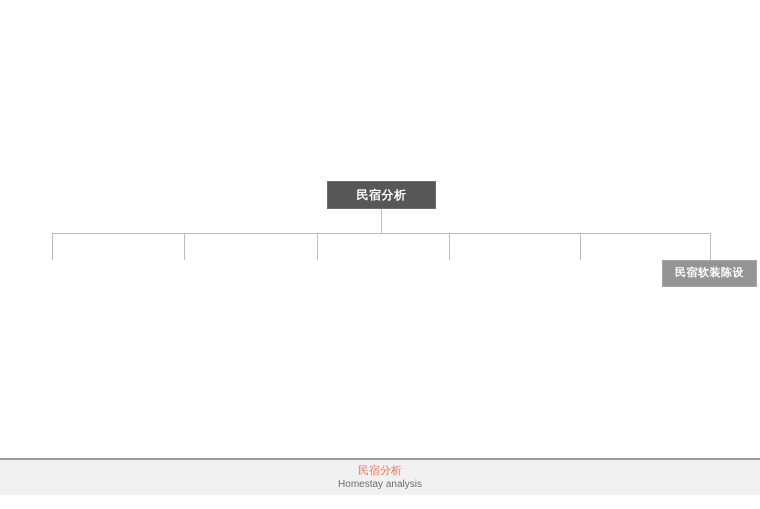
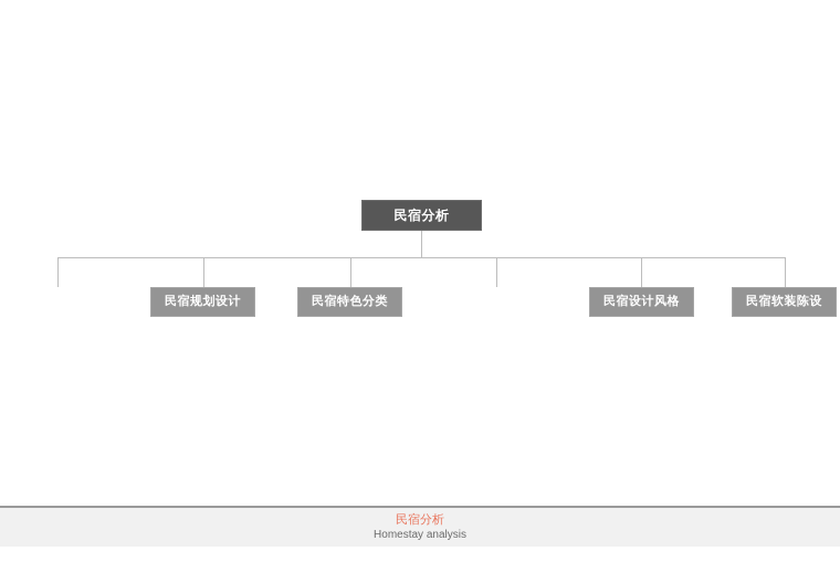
  民宿分析
+ 民宿规划设计
+ 民宿特色分类
+ 民宿设计风格
  民宿软装陈设
  民宿分析
  Homestay analysis
